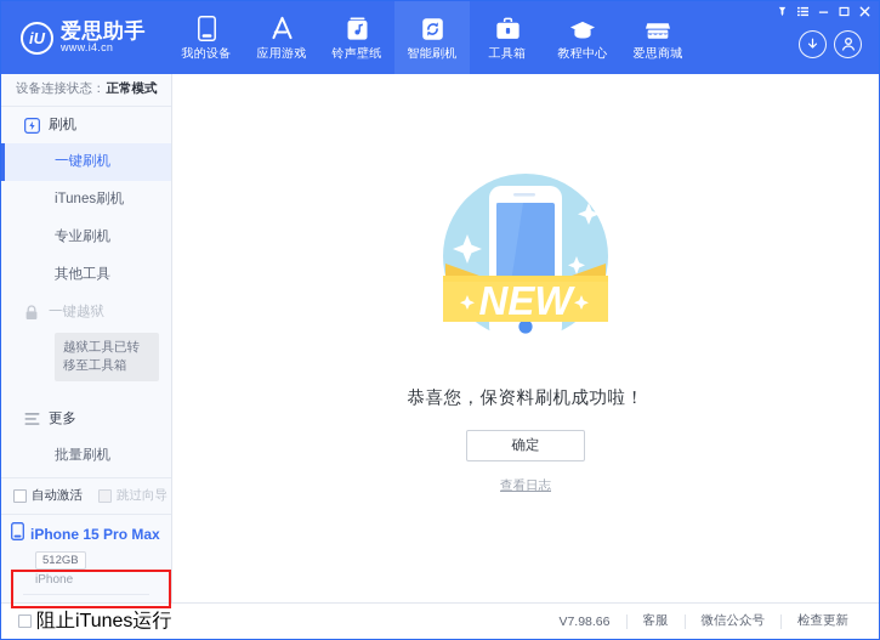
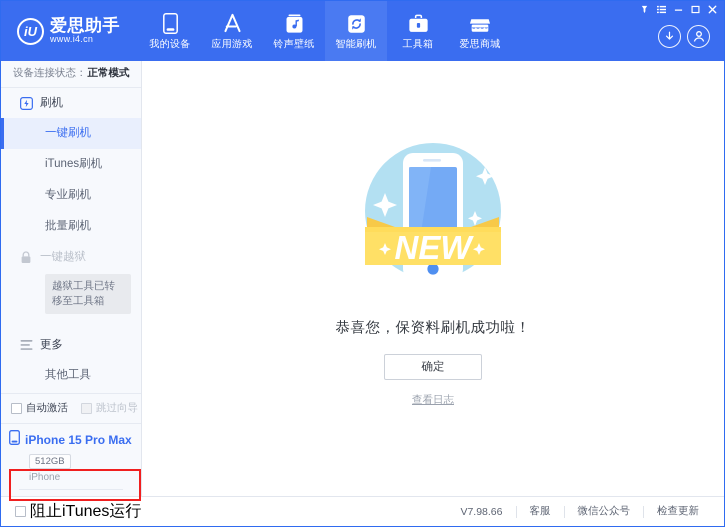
  iU
  爱思助手
  www.i4.cn
  我的设备
  应用游戏
  铃声壁纸
  智能刷机
  工具箱
- 教程中心
  爱思商城
  设备连接状态：
  正常模式
  刷机
  一键刷机
  iTunes刷机
  专业刷机
- 其他工具
+ 批量刷机
  一键越狱
  越狱工具已转移至工具箱
  更多
- 批量刷机
+ 其他工具
  自动激活
  跳过向导
  iPhone 15 Pro Max
  512GB
  iPhone
  NEW
  恭喜您，保资料刷机成功啦！
  确定
  查看日志
  阻止iTunes运行
  V7.98.66
  客服
  微信公众号
  检查更新
